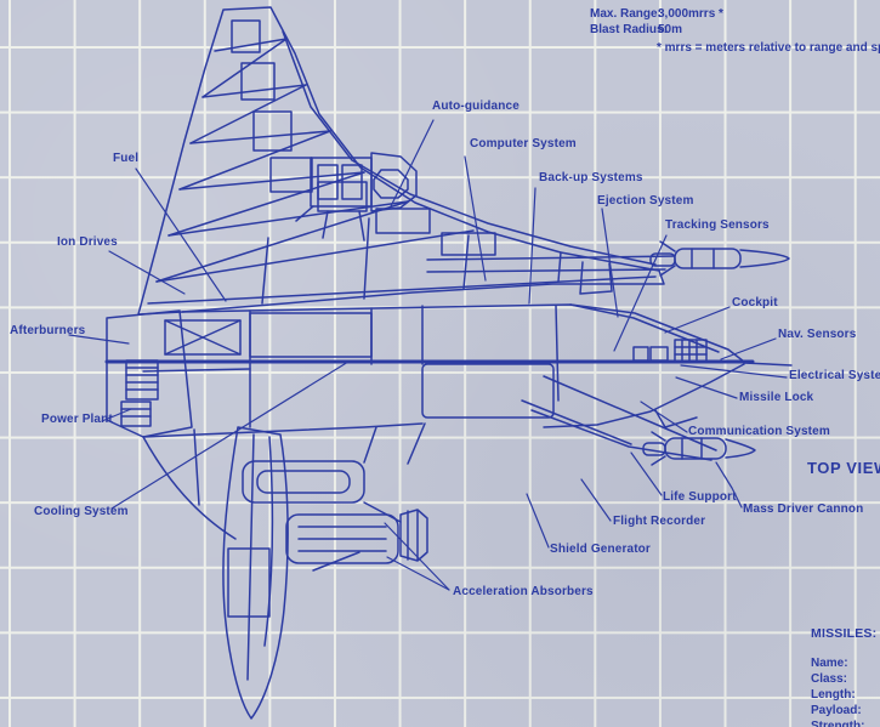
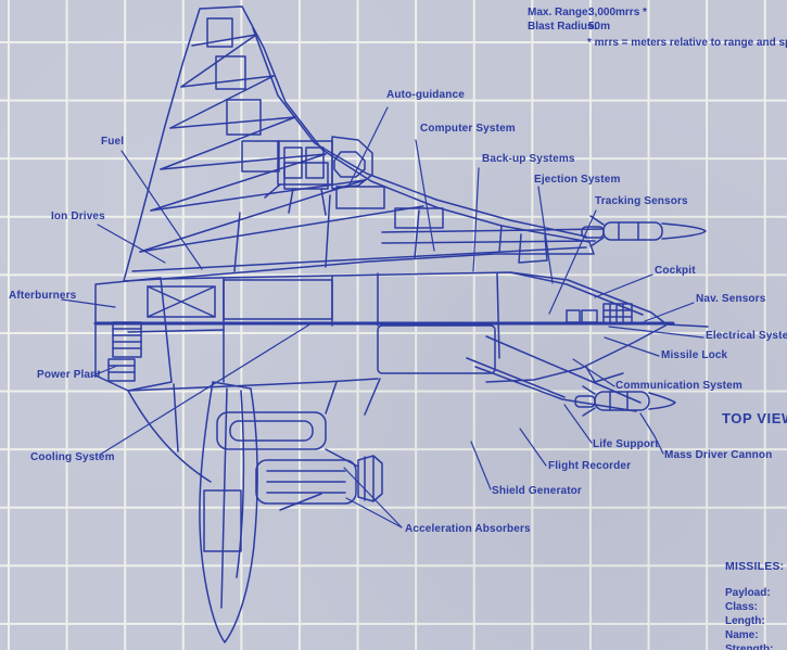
  Max. Range
  3,000mrrs *
  Blast Radiu
  50m
  * mrrs = meters relative to range and s
  TOP VIE
  Auto-guidance
  Computer System
  Back-up Systems
  Ejection System
  Tracking Sensors
  Fuel
  Ion Drives
  Afterburners
  Power Plant
  Cooling System
  Cockpit
  Nav. Sensors
  Electrical Syste
  Missile Lock
  Communication System
  Life Support
  Mass Driver Cannon
  Flight Recorder
  Shield Generator
  Acceleration Absorbers
  MISSILES:
- Name:
+ Payload:
  Class:
  Length:
- Payload:
+ Name:
